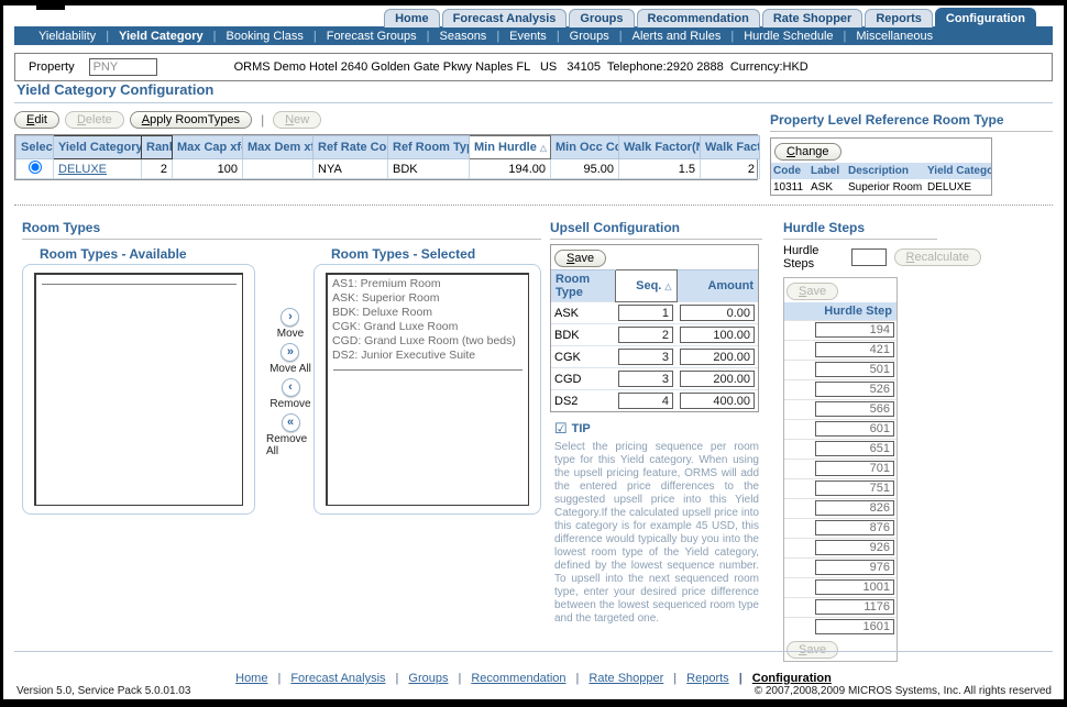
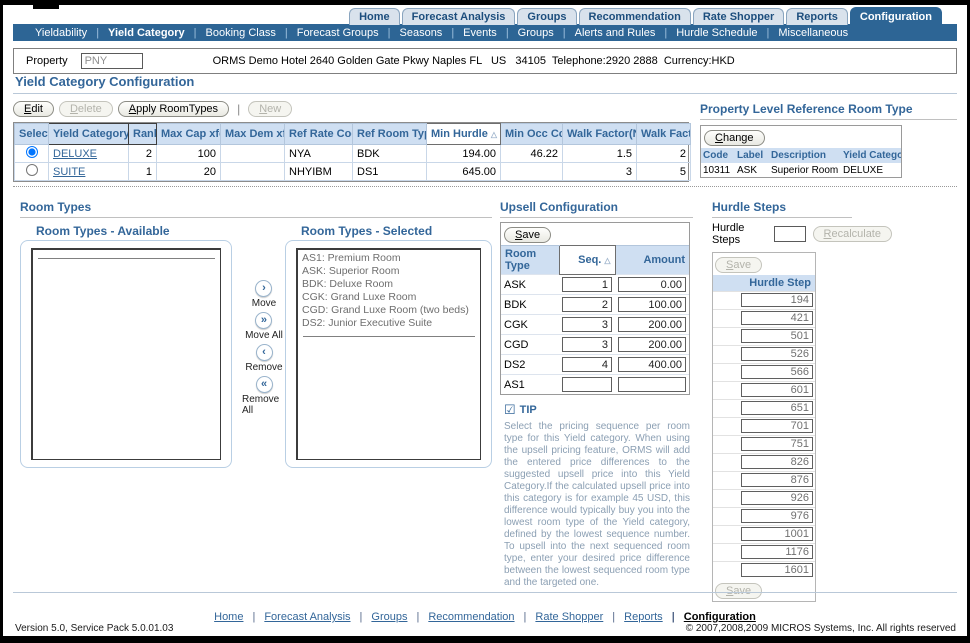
  Home
  Forecast Analysis
  Groups
  Recommendation
  Rate Shopper
  Reports
  Configuration
  Yieldability
  Yield Category
  Booking Class
  Forecast Groups
  Seasons
  Events
  Groups
  Alerts and Rules
  Hurdle Schedule
  Miscellaneous
  Property
  PNY
  ORMS Demo Hotel 2640 Golden Gate Pkwy Naples FL US 34105 Telephone:2920 2888 Currency:HKD
  Yield Category Configuration
  Edit
  Delete
  Apply RoomTypes
  |
  New
  Selec	Yield Category	Ran	Max Cap xf	Max Dem x	Ref Rate Co	Ref Room Ty	Min Hurdle △	Min Occ C	Walk Factor(	Walk Fact
- 	DELUXE	2	100		NYA	BDK	194.00	95.00	1.5	2
+ 	DELUXE	2	100		NYA	BDK	194.00	46.22	1.5	2
+ 	SUITE	1	20		NHYIBM	DS1	645.00		3	5
  Property Level Reference Room Type
  Change
  Code	Label	Description	Yield Catego
  10311	ASK	Superior Room	DELUXE
  Room Types
  Room Types - Available
  ›
  Move
  »
  Move All
  ‹
  Remove
  «
  Remove All
  Room Types - Selected
  AS1: Premium Room
  ASK: Superior Room
  BDK: Deluxe Room
  CGK: Grand Luxe Room
  CGD: Grand Luxe Room (two beds)
  DS2: Junior Executive Suite
  Upsell Configuration
  Save
  Room Type	Seq. △	Amount
  ASK	1	0.00
  BDK	2	100.00
  CGK	3	200.00
  CGD	3	200.00
  DS2	4	400.00
+ AS1
  ☑
  TIP
  Select the pricing sequence per room type for this Yield category. When using the upsell pricing feature, ORMS will add the entered price differences to the suggested upsell price into this Yield Category.If the calculated upsell price into this category is for example 45 USD, this difference would typically buy you into the lowest room type of the Yield category, defined by the lowest sequence number. To upsell into the next sequenced room type, enter your desired price difference between the lowest sequenced room type and the targeted one.
  Hurdle Steps
  Hurdle Steps
  Recalculate
  Save
  	Hurdle Step
  	194
  	421
  	501
  	526
  	566
  	601
  	651
  	701
  	751
  	826
  	876
  	926
  	976
  	1001
  	1176
  	1601
  Save
  Home Forecast Analysis Groups Recommendation Rate Shopper Reports Configuration
  Version 5.0, Service Pack 5.0.01.03
  © 2007,2008,2009 MICROS Systems, Inc. All rights reserved
